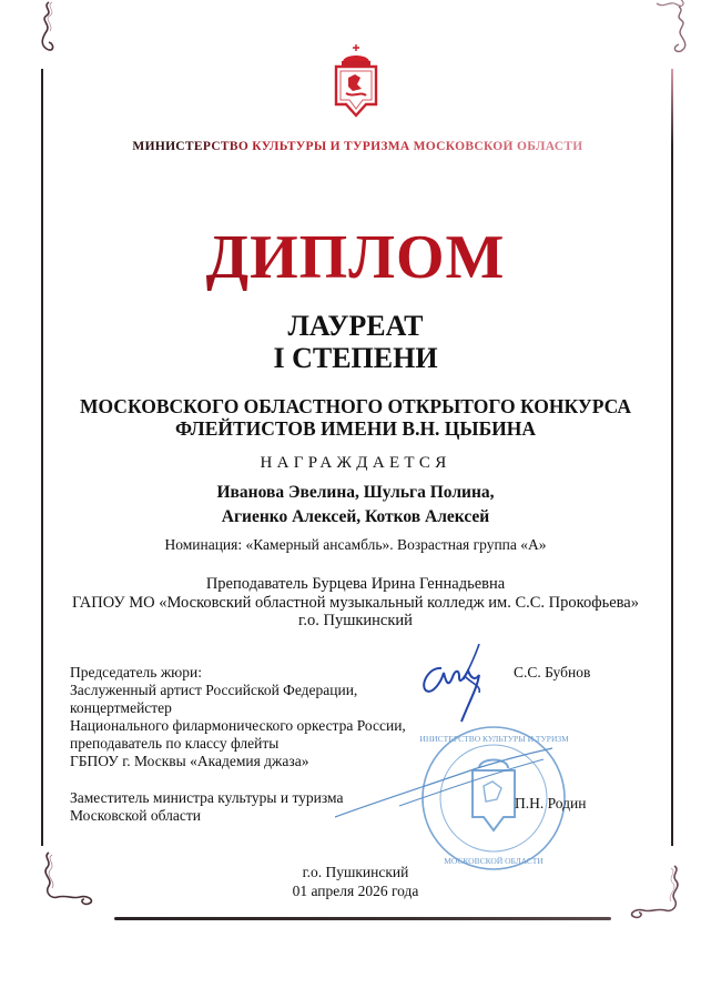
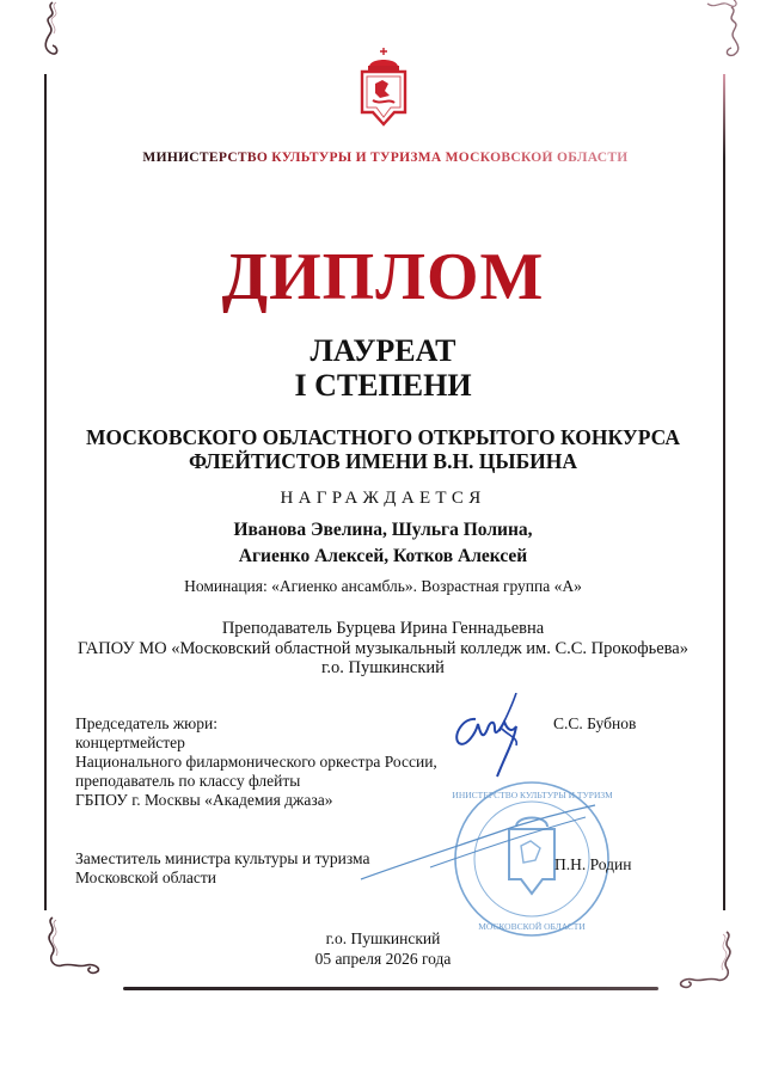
  МИНИСТЕРСТВО КУЛЬТУРЫ И ТУРИЗМА МОСКОВСКОЙ ОБЛАСТИ
  ДИПЛОМ
  ЛАУРЕАТ
  I СТЕПЕНИ
  МОСКОВСКОГО ОБЛАСТНОГО ОТКРЫТОГО КОНКУРСА
  ФЛЕЙТИСТОВ ИМЕНИ В.Н. ЦЫБИНА
  НАГРАЖДАЕТСЯ
  Иванова Эвелина, Шульга Полина,
  Агиенко Алексей, Котков Алексей
- Номинация: «Камерный ансамбль». Возрастная группа «А»
+ Номинация: «Агиенко ансамбль». Возрастная группа «А»
  Преподаватель Бурцева Ирина Геннадьевна
  ГАПОУ МО «Московский областной музыкальный колледж им. С.С. Прокофьева»
  г.о. Пушкинский
  Председатель жюри:
- Заслуженный артист Российской Федерации,
  концертмейстер
  Национального филармонического оркестра России,
  преподаватель по классу флейты
  ГБПОУ г. Москвы «Академия джаза»
  С.С. Бубнов
  ИНИСТЕРСТВО КУЛЬТУРЫ И ТУРИЗМ
  МОСКОВСКОЙ ОБЛАСТИ
  Заместитель министра культуры и туризма
  Московской области
  П.Н. Родин
  г.о. Пушкинский
- 01 апреля 2026 года
+ 05 апреля 2026 года
